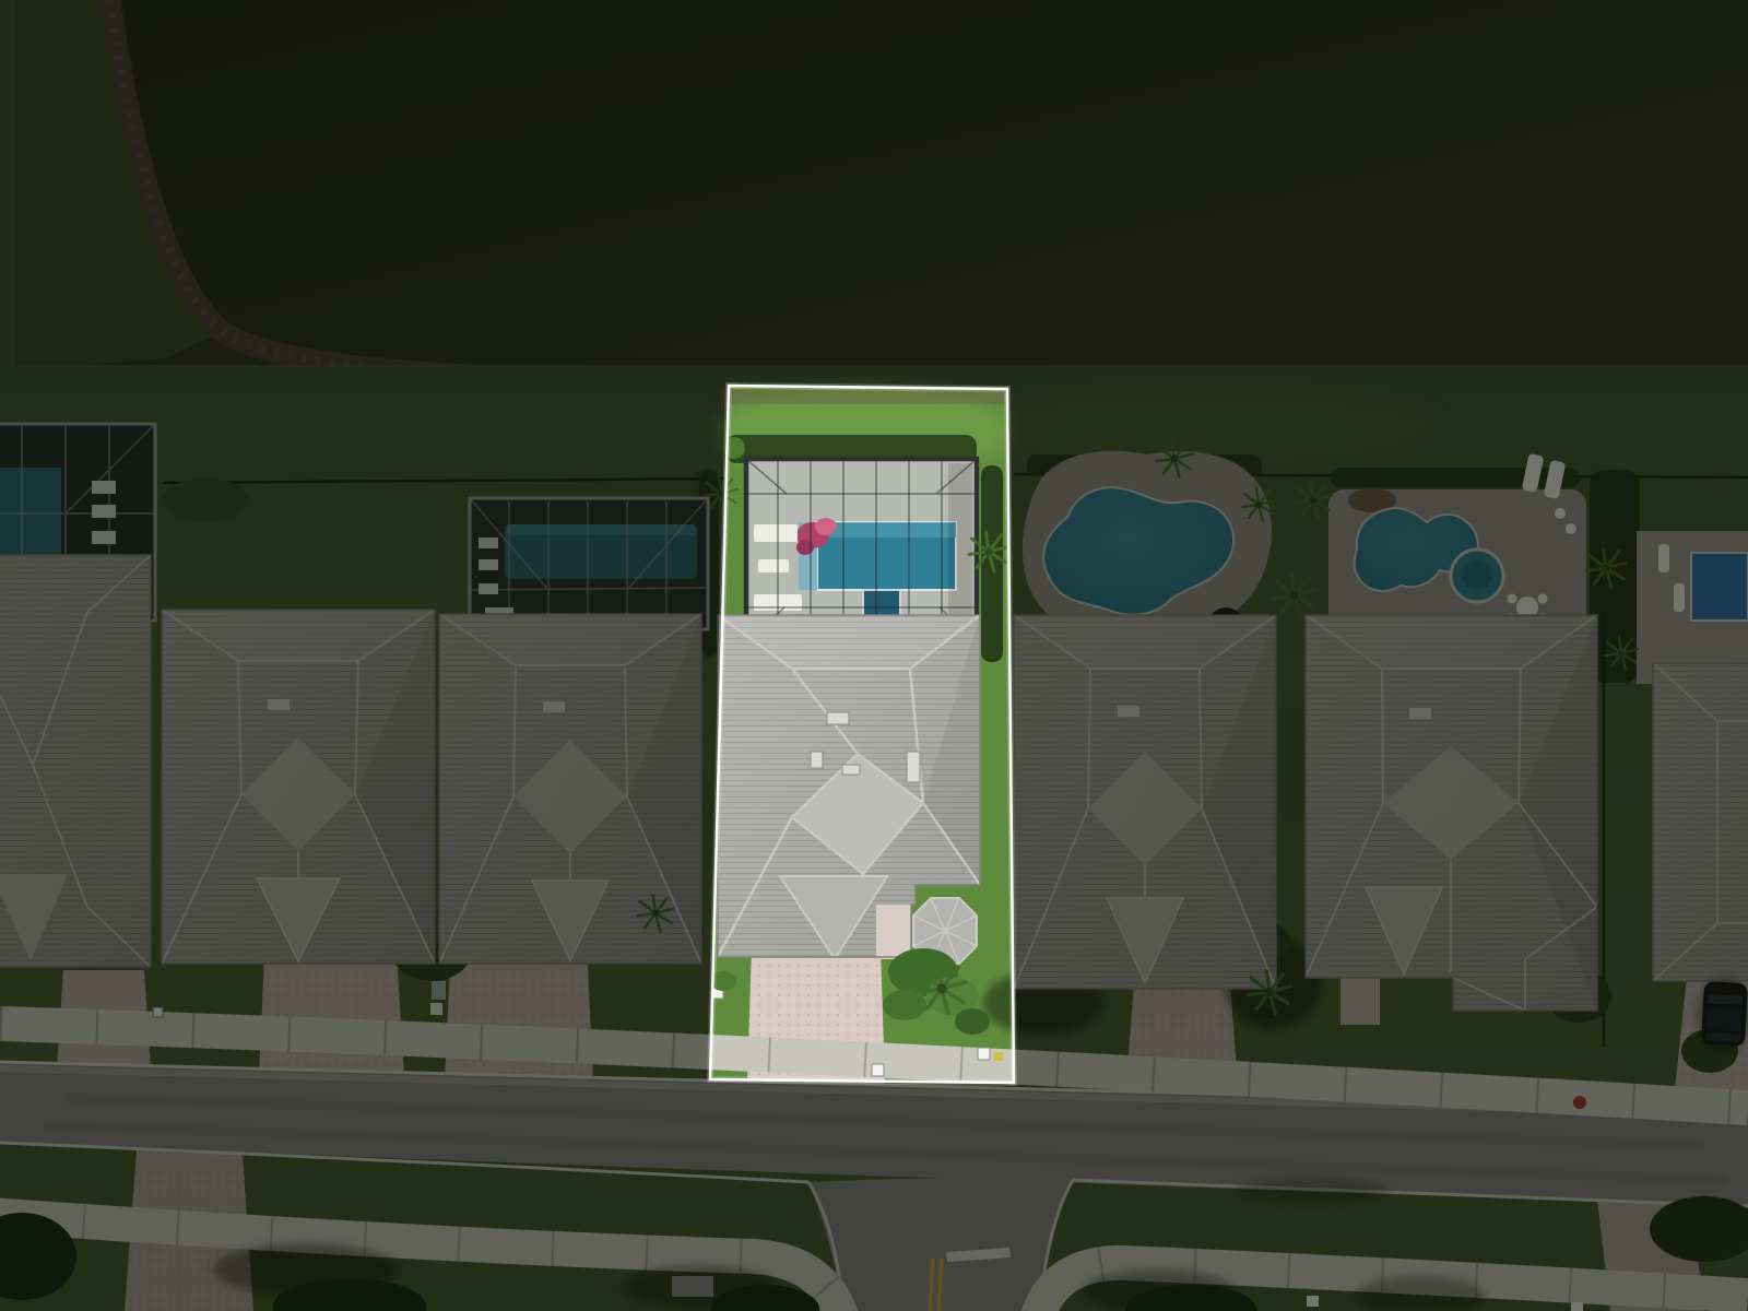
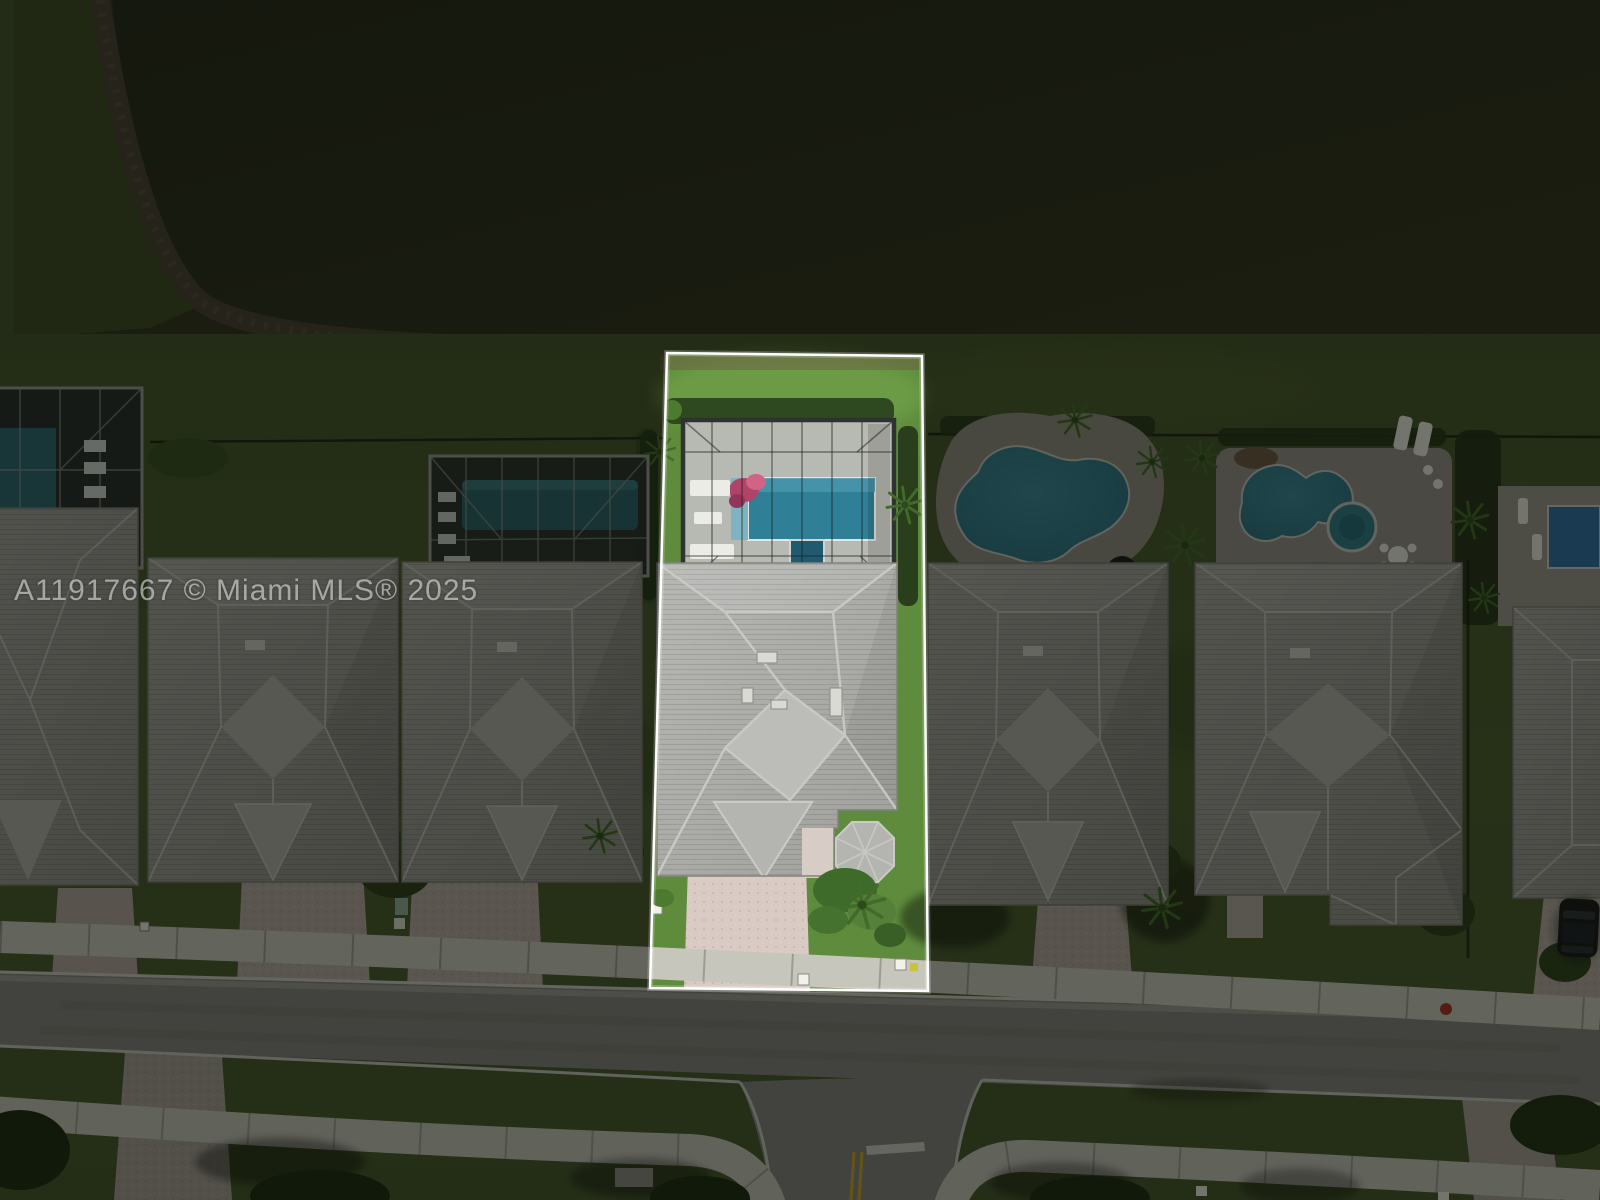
+ A11917667 © Miami MLS® 2025
